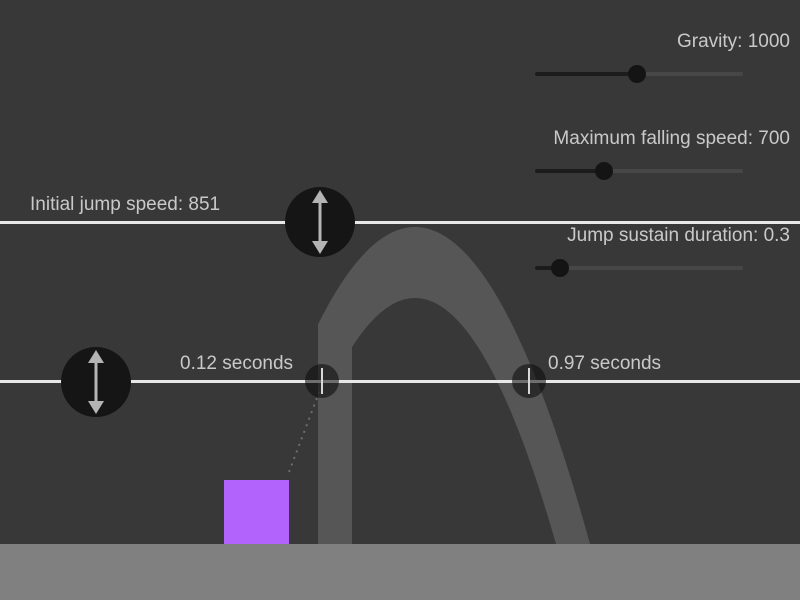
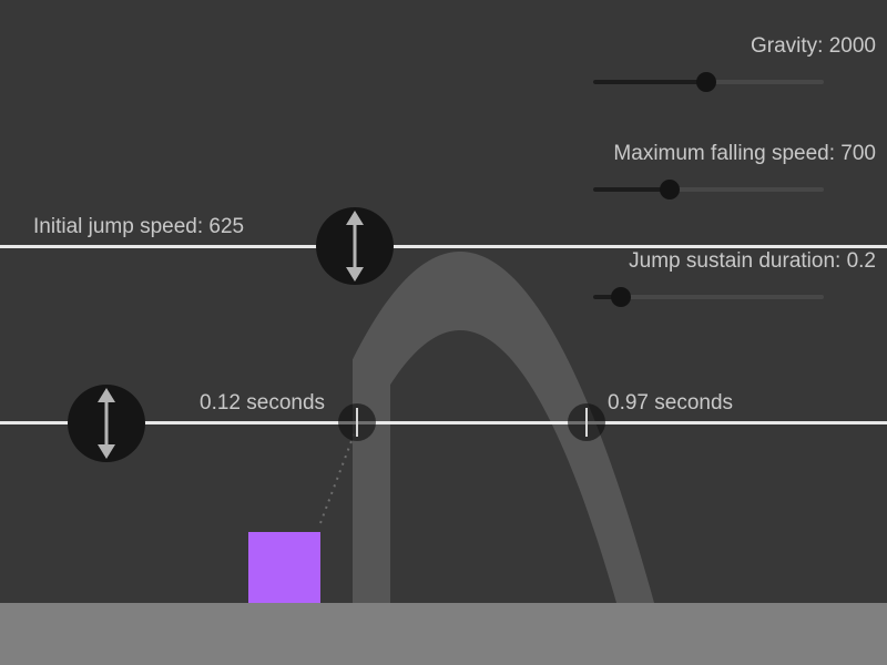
- Initial jump speed: 851
+ Initial jump speed: 625
  0.12 seconds
  0.97 seconds
- Gravity: 1000
+ Gravity: 2000
  Maximum falling speed: 700
- Jump sustain duration: 0.3
+ Jump sustain duration: 0.2
